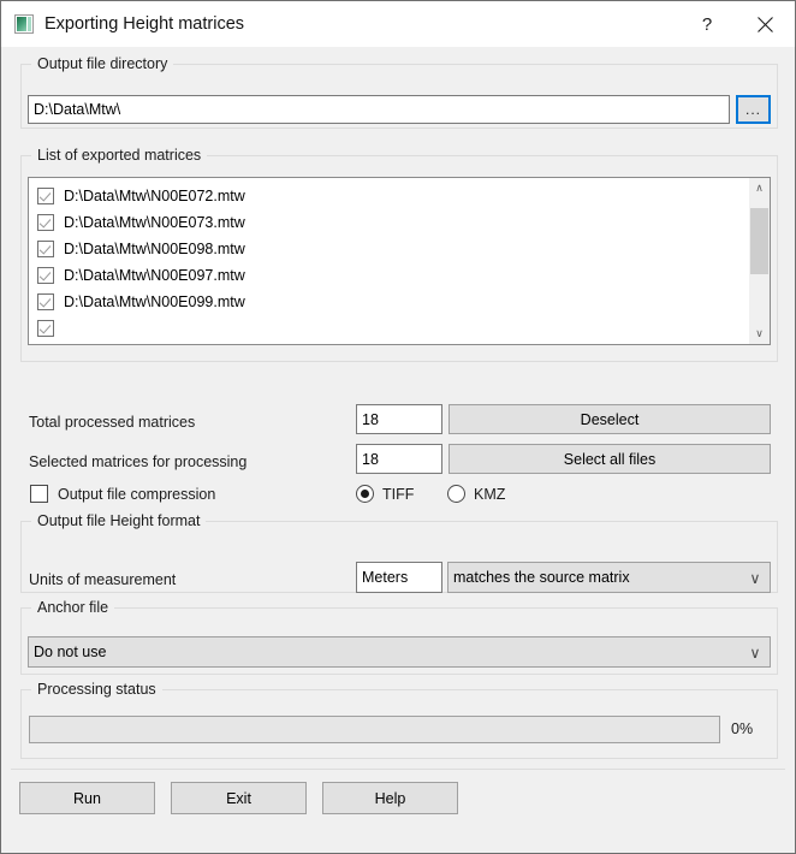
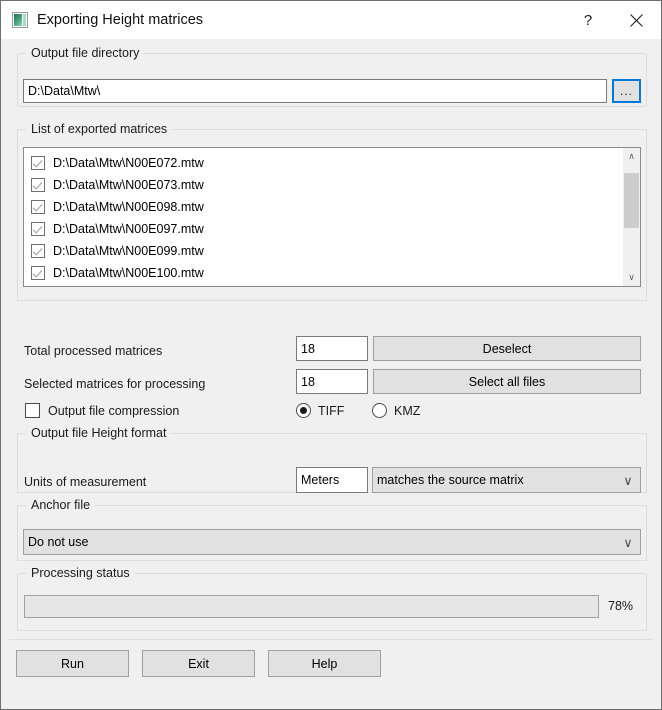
  Exporting Height matrices
  ?
  Output file directory
  D:\Data\Mtw\
  ...
  List of exported matrices
  D:\Data\Mtw\N00E072.mtw
  D:\Data\Mtw\N00E073.mtw
  D:\Data\Mtw\N00E098.mtw
  D:\Data\Mtw\N00E097.mtw
  D:\Data\Mtw\N00E099.mtw
+ D:\Data\Mtw\N00E100.mtw
  ∧
  ∨
  Total processed matrices
  18
  Deselect
  Selected matrices for processing
  18
  Select all files
  Output file compression
  TIFF
  KMZ
  Output file Height format
  Units of measurement
  Meters
  matches the source matrix
  ∨
  Anchor file
  Do not use
  ∨
  Processing status
- 0%
+ 78%
  Run
  Exit
  Help
